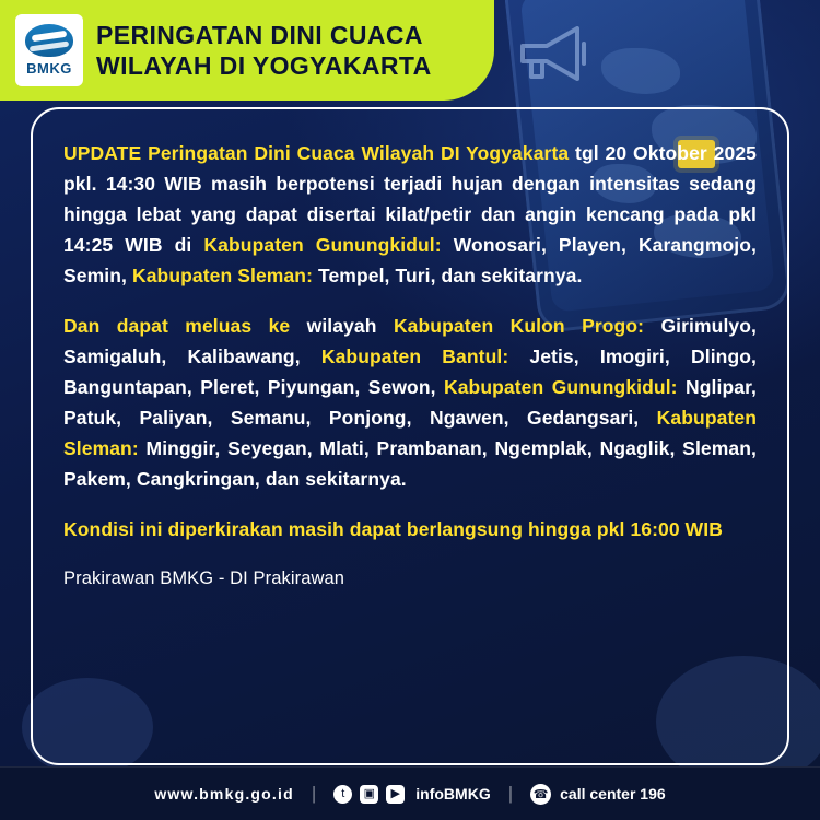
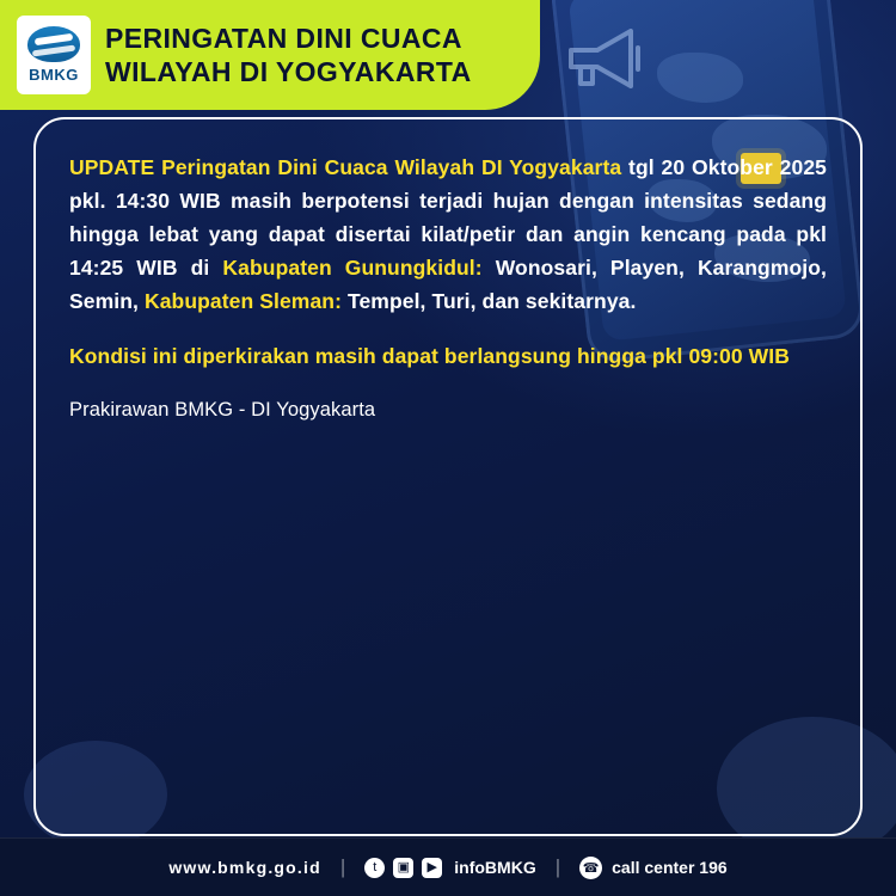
  BMKG
  PERINGATAN DINI CUACA
  WILAYAH DI YOGYAKARTA
  UPDATE Peringatan Dini Cuaca Wilayah DI Yogyakarta tgl 20 Oktober 2025 pkl. 14:30 WIB masih berpotensi terjadi hujan dengan intensitas sedang hingga lebat yang dapat disertai kilat/petir dan angin kencang pada pkl 14:25 WIB di Kabupaten Gunungkidul: Wonosari, Playen, Karangmojo, Semin, Kabupaten Sleman: Tempel, Turi, dan sekitarnya.
- Dan dapat meluas ke wilayah Kabupaten Kulon Progo: Girimulyo, Samigaluh, Kalibawang, Kabupaten Bantul: Jetis, Imogiri, Dlingo, Banguntapan, Pleret, Piyungan, Sewon, Kabupaten Gunungkidul: Nglipar, Patuk, Paliyan, Semanu, Ponjong, Ngawen, Gedangsari, Kabupaten Sleman: Minggir, Seyegan, Mlati, Prambanan, Ngemplak, Ngaglik, Sleman, Pakem, Cangkringan, dan sekitarnya.
- Kondisi ini diperkirakan masih dapat berlangsung hingga pkl 16:00 WIB
+ Kondisi ini diperkirakan masih dapat berlangsung hingga pkl 09:00 WIB
- Prakirawan BMKG - DI Prakirawan
+ Prakirawan BMKG - DI Yogyakarta
  www.bmkg.go.id
  |
  t
  ▣
  ▶
  infoBMKG
  |
  ☎
  call center 196
